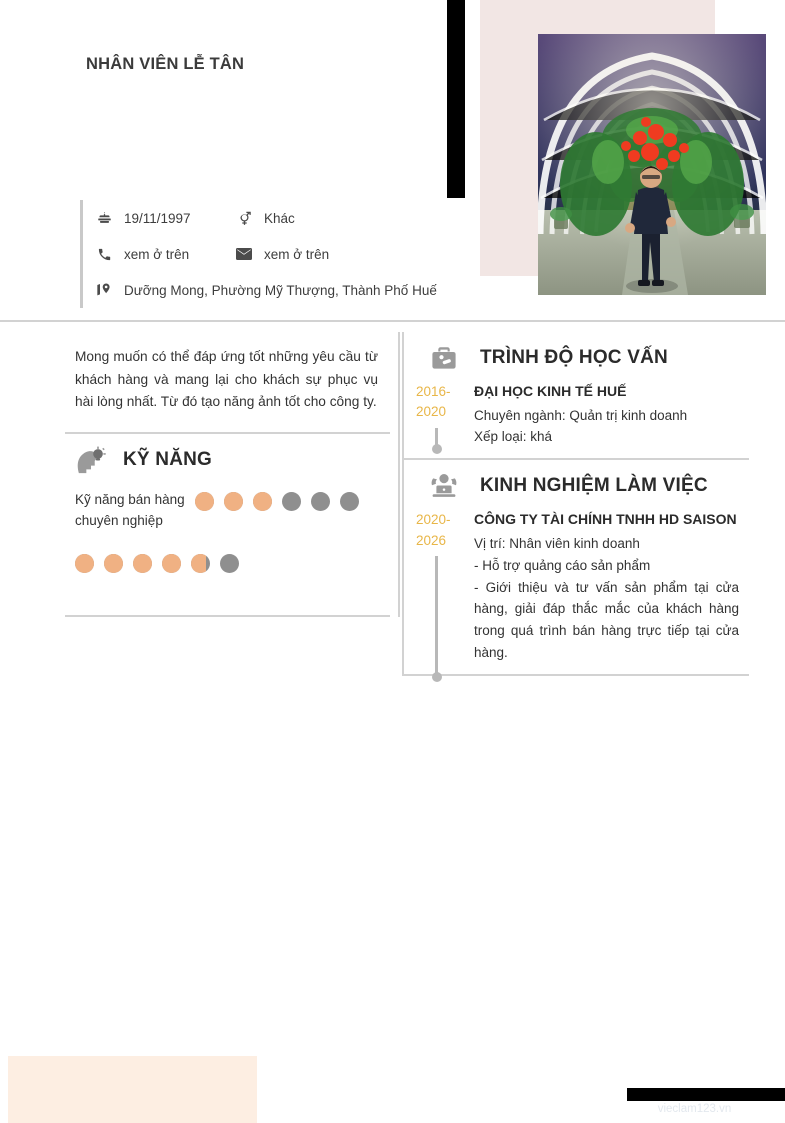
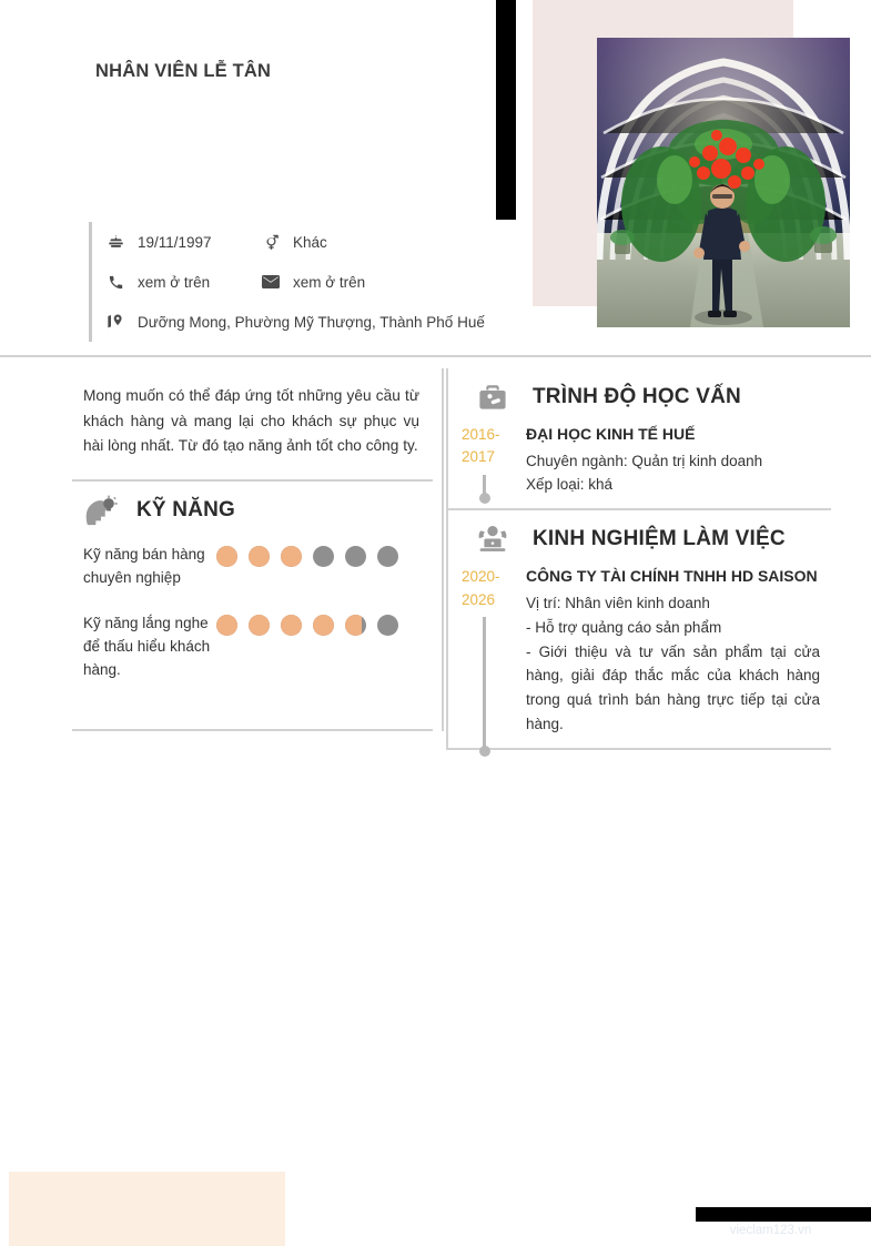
  NHÂN VIÊN LỄ TÂN
  19/11/1997
  Khác
  xem ở trên
  xem ở trên
  Dưỡng Mong, Phường Mỹ Thượng, Thành Phố Huế
  Mong muốn có thể đáp ứng tốt những yêu cầu từ khách hàng và mang lại cho khách sự phục vụ hài lòng nhất. Từ đó tạo năng ảnh tốt cho công ty.
  KỸ NĂNG
  Kỹ năng bán hàng chuyên nghiệp
+ Kỹ năng lắng nghe để thấu hiểu khách hàng.
  TRÌNH ĐỘ HỌC VẤN
- 2016-2020
+ 2016-2017
  ĐẠI HỌC KINH TẾ HUẾ
  Chuyên ngành: Quản trị kinh doanh
  Xếp loại: khá
  KINH NGHIỆM LÀM VIỆC
  2020-2026
  CÔNG TY TÀI CHÍNH TNHH HD SAISON
  Vị trí: Nhân viên kinh doanh
  - Hỗ trợ quảng cáo sản phẩm
  - Giới thiệu và tư vấn sản phẩm tại cửa hàng, giải đáp thắc mắc của khách hàng trong quá trình bán hàng trực tiếp tại cửa hàng.
  vieclam123.vn
